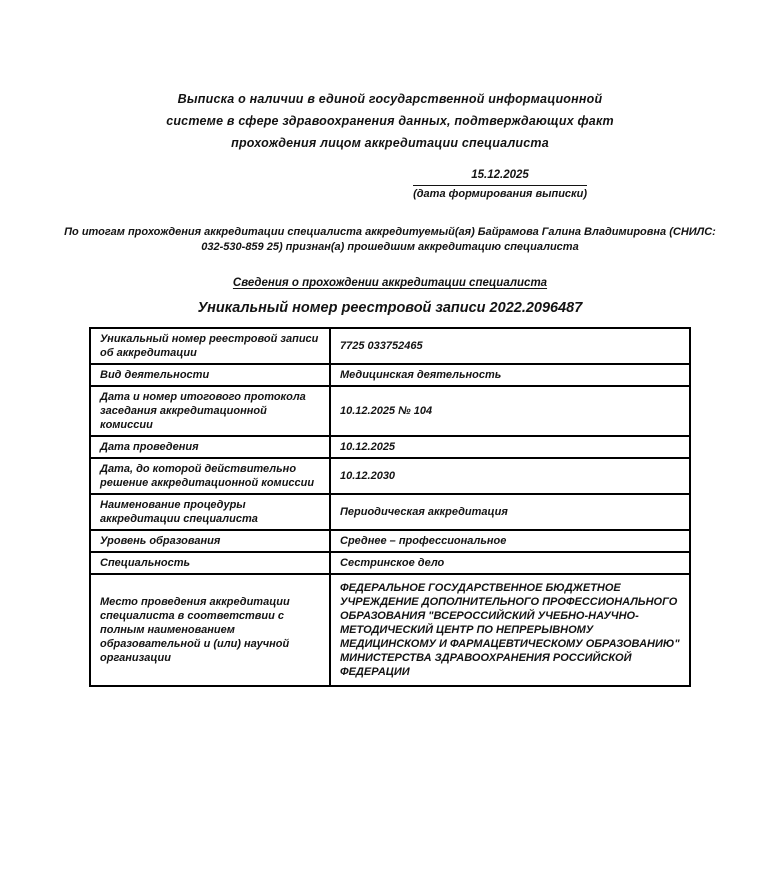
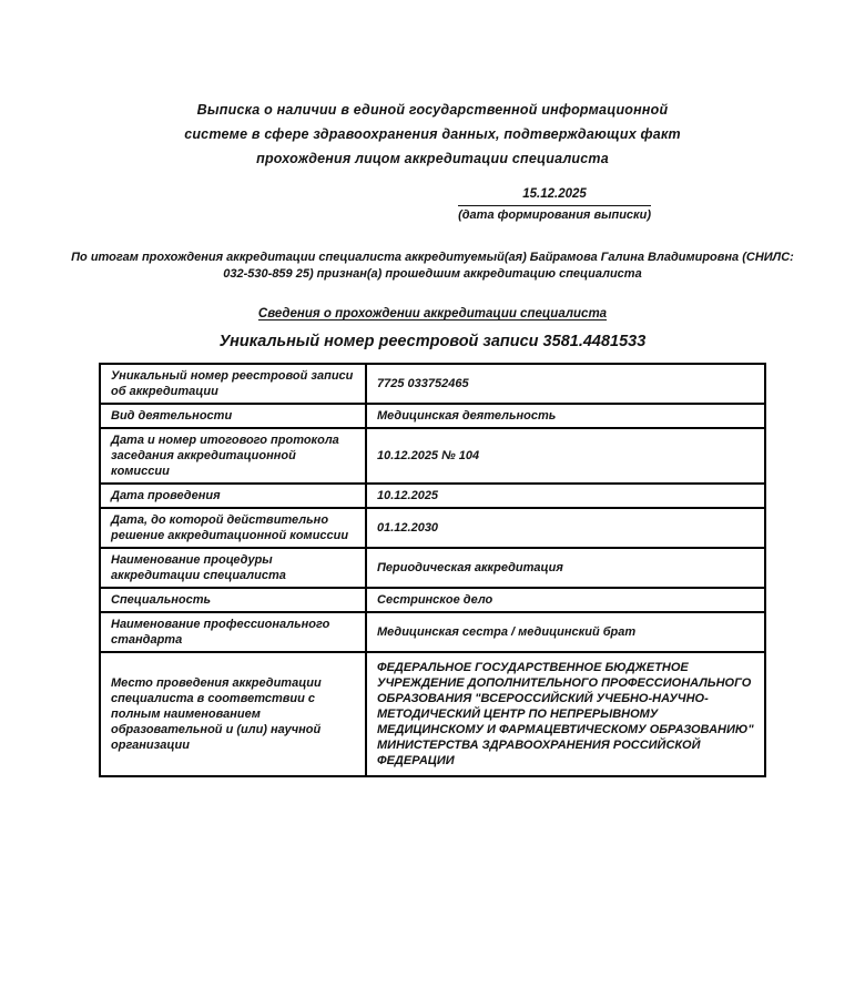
  Выписка о наличии в единой государственной информационной
  системе в сфере здравоохранения данных, подтверждающих факт
  прохождения лицом аккредитации специалиста
  15.12.2025
  (дата формирования выписки)
  По итогам прохождения аккредитации специалиста аккредитуемый(ая) Байрамова Галина Владимировна (СНИЛС:
  032-530-859 25) признан(а) прошедшим аккредитацию специалиста
  Сведения о прохождении аккредитации специалиста
- Уникальный номер реестровой записи 2022.2096487
+ Уникальный номер реестровой записи 3581.4481533
  Уникальный номер реестровой записи об аккредитации	7725 033752465
  Вид деятельности	Медицинская деятельность
  Дата и номер итогового протокола заседания аккредитационной комиссии	10.12.2025 № 104
  Дата проведения	10.12.2025
- Дата, до которой действительно решение аккредитационной комиссии	10.12.2030
+ Дата, до которой действительно решение аккредитационной комиссии	01.12.2030
  Наименование процедуры аккредитации специалиста	Периодическая аккредитация
- Уровень образования	Среднее – профессиональное
  Специальность	Сестринское дело
+ Наименование профессионального стандарта	Медицинская сестра / медицинский брат
  Место проведения аккредитации специалиста в соответствии с полным наименованием образовательной и (или) научной организации	ФЕДЕРАЛЬНОЕ ГОСУДАРСТВЕННОЕ БЮДЖЕТНОЕ УЧРЕЖДЕНИЕ ДОПОЛНИТЕЛЬНОГО ПРОФЕССИОНАЛЬНОГО ОБРАЗОВАНИЯ "ВСЕРОССИЙСКИЙ УЧЕБНО-НАУЧНО-МЕТОДИЧЕСКИЙ ЦЕНТР ПО НЕПРЕРЫВНОМУ МЕДИЦИНСКОМУ И ФАРМАЦЕВТИЧЕСКОМУ ОБРАЗОВАНИЮ" МИНИСТЕРСТВА ЗДРАВООХРАНЕНИЯ РОССИЙСКОЙ ФЕДЕРАЦИИ
